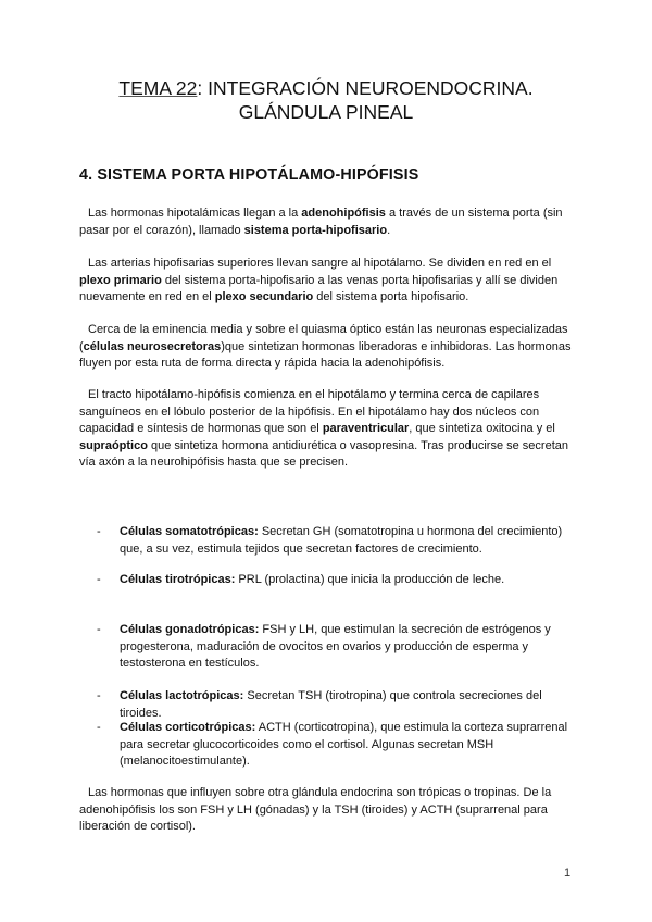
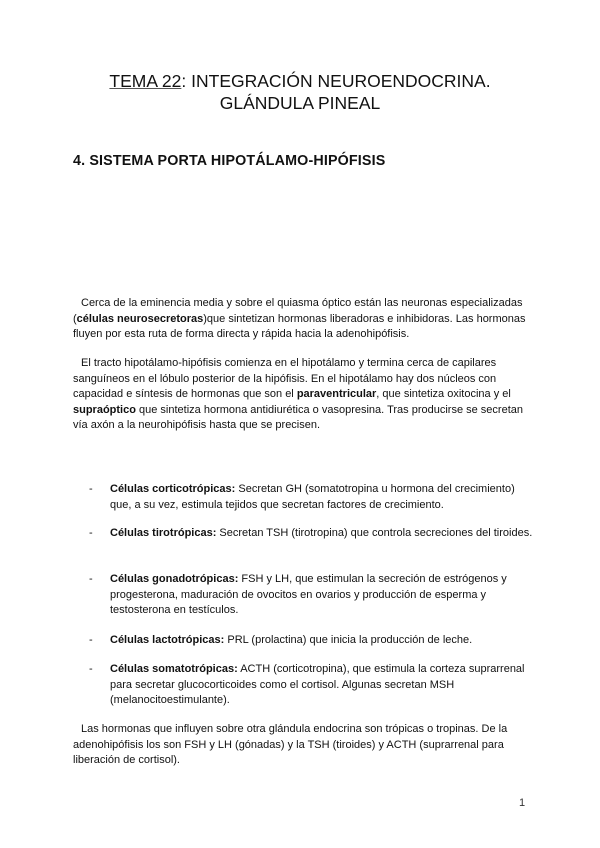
  TEMA 22: INTEGRACIÓN NEUROENDOCRINA. GLÁNDULA PINEAL
  4. SISTEMA PORTA HIPOTÁLAMO-HIPÓFISIS
- Las hormonas hipotalámicas llegan a la adenohipófisis a través de un sistema porta (sin pasar por el corazón), llamado sistema porta-hipofisario.
- Las arterias hipofisarias superiores llevan sangre al hipotálamo. Se dividen en red en el plexo primario del sistema porta-hipofisario a las venas porta hipofisarias y allí se dividen nuevamente en red en el plexo secundario del sistema porta hipofisario.
  Cerca de la eminencia media y sobre el quiasma óptico están las neuronas especializadas (células neurosecretoras)que sintetizan hormonas liberadoras e inhibidoras. Las hormonas fluyen por esta ruta de forma directa y rápida hacia la adenohipófisis.
  El tracto hipotálamo-hipófisis comienza en el hipotálamo y termina cerca de capilares sanguíneos en el lóbulo posterior de la hipófisis. En el hipotálamo hay dos núcleos con capacidad e síntesis de hormonas que son el paraventricular, que sintetiza oxitocina y el supraóptico que sintetiza hormona antidiurética o vasopresina. Tras producirse se secretan vía axón a la neurohipófisis hasta que se precisen.
  -
- Células somatotrópicas: Secretan GH (somatotropina u hormona del crecimiento) que, a su vez, estimula tejidos que secretan factores de crecimiento.
+ Células corticotrópicas: Secretan GH (somatotropina u hormona del crecimiento) que, a su vez, estimula tejidos que secretan factores de crecimiento.
  -
- Células tirotrópicas: PRL (prolactina) que inicia la producción de leche.
+ Células tirotrópicas: Secretan TSH (tirotropina) que controla secreciones del tiroides.
  -
  Células gonadotrópicas: FSH y LH, que estimulan la secreción de estrógenos y progesterona, maduración de ovocitos en ovarios y producción de esperma y testosterona en testículos.
  -
- Células lactotrópicas: Secretan TSH (tirotropina) que controla secreciones del tiroides.
+ Células lactotrópicas: PRL (prolactina) que inicia la producción de leche.
  -
- Células corticotrópicas: ACTH (corticotropina), que estimula la corteza suprarrenal para secretar glucocorticoides como el cortisol. Algunas secretan MSH (melanocitoestimulante).
+ Células somatotrópicas: ACTH (corticotropina), que estimula la corteza suprarrenal para secretar glucocorticoides como el cortisol. Algunas secretan MSH (melanocitoestimulante).
  Las hormonas que influyen sobre otra glándula endocrina son trópicas o tropinas. De la adenohipófisis los son FSH y LH (gónadas) y la TSH (tiroides) y ACTH (suprarrenal para liberación de cortisol).
  1
